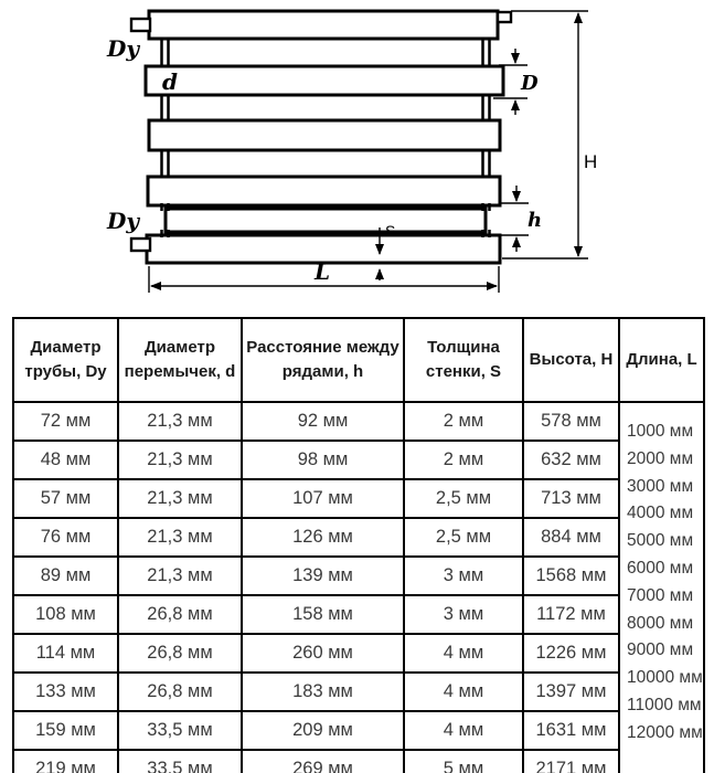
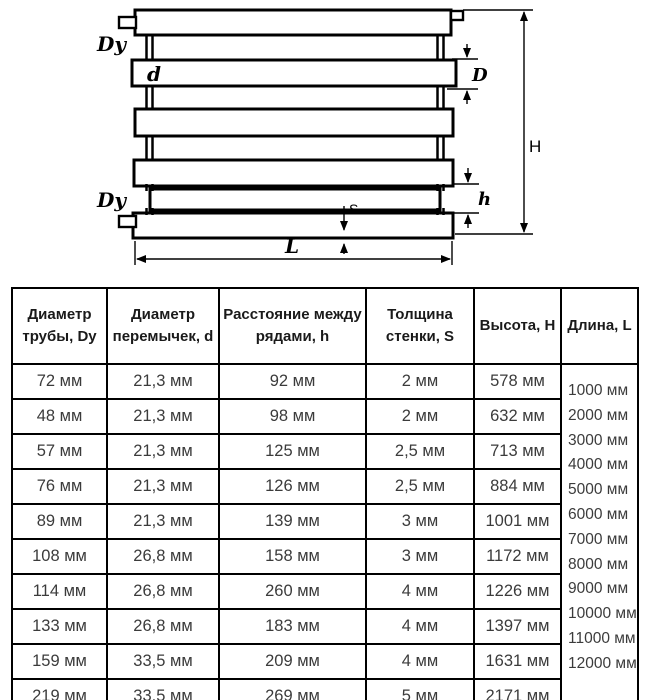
  H
  D
  h
  S
  L
  Dy
  d
  Dy
  Диаметр трубы, Dy	Диаметр перемычек, d	Расстояние между рядами, h	Толщина стенки, S	Высота, H	Длина, L
  72 мм	21,3 мм	92 мм	2 мм	578 мм	1000 мм2000 мм3000 мм4000 мм5000 мм6000 мм7000 мм8000 мм9000 мм10000 мм11000 мм12000 мм
  48 мм	21,3 мм	98 мм	2 мм	632 мм
- 57 мм	21,3 мм	107 мм	2,5 мм	713 мм
+ 57 мм	21,3 мм	125 мм	2,5 мм	713 мм
  76 мм	21,3 мм	126 мм	2,5 мм	884 мм
- 89 мм	21,3 мм	139 мм	3 мм	1568 мм
+ 89 мм	21,3 мм	139 мм	3 мм	1001 мм
  108 мм	26,8 мм	158 мм	3 мм	1172 мм
  114 мм	26,8 мм	260 мм	4 мм	1226 мм
  133 мм	26,8 мм	183 мм	4 мм	1397 мм
  159 мм	33,5 мм	209 мм	4 мм	1631 мм
  219 мм	33,5 мм	269 мм	5 мм	2171 мм
